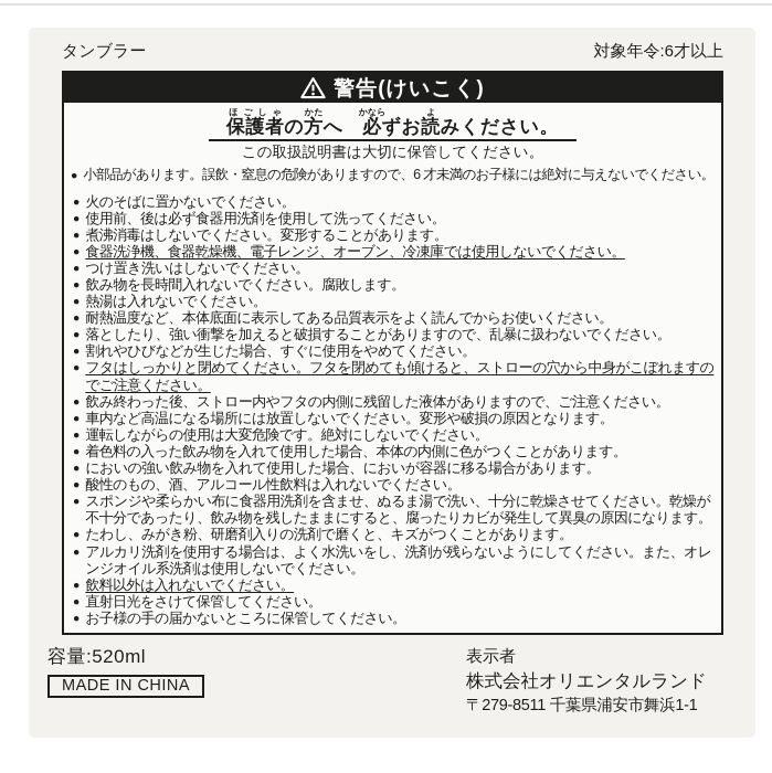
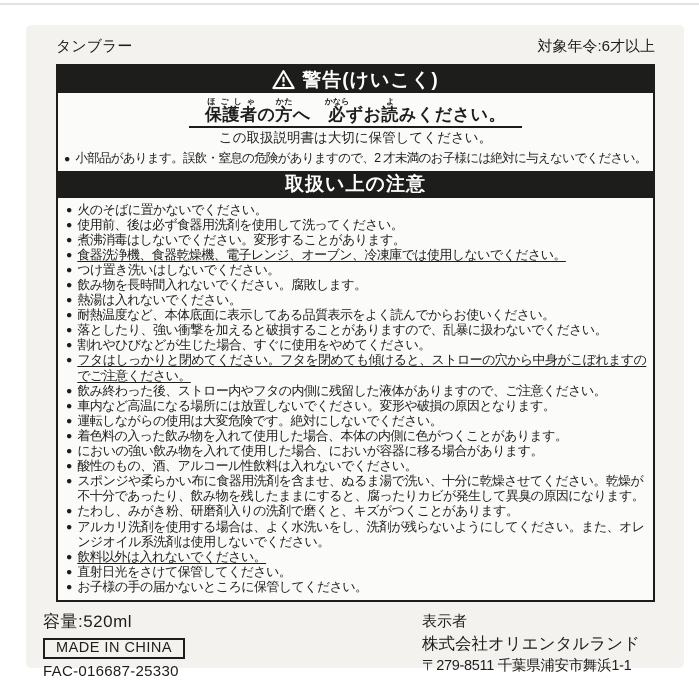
  タンブラー
  対象年令:6才以上
  警告(けいこく)
  保護者ほごしゃの方かたへ 必かならずお読よみください。
  この取扱説明書は大切に保管してください。
  ●
- 小部品があります。誤飲・窒息の危険がありますので、6 才未満のお子様には絶対に与えないでください。
+ 小部品があります。誤飲・窒息の危険がありますので、2 才未満のお子様には絶対に与えないでください。
+ 取扱い上の注意
  ●
  火のそばに置かないでください。
  ●
  使用前、後は必ず食器用洗剤を使用して洗ってください。
  ●
  煮沸消毒はしないでください。変形することがあります。
  ●
  食器洗浄機、食器乾燥機、電子レンジ、オーブン、冷凍庫では使用しないでください。
  ●
  つけ置き洗いはしないでください。
  ●
  飲み物を長時間入れないでください。腐敗します。
  ●
  熱湯は入れないでください。
  ●
  耐熱温度など、本体底面に表示してある品質表示をよく読んでからお使いください。
  ●
  落としたり、強い衝撃を加えると破損することがありますので、乱暴に扱わないでください。
  ●
  割れやひびなどが生じた場合、すぐに使用をやめてください。
  ●
  フタはしっかりと閉めてください。フタを閉めても傾けると、ストローの穴から中身がこぼれますのでご注意ください。
  ●
  飲み終わった後、ストロー内やフタの内側に残留した液体がありますので、ご注意ください。
  ●
  車内など高温になる場所には放置しないでください。変形や破損の原因となります。
  ●
  運転しながらの使用は大変危険です。絶対にしないでください。
  ●
  着色料の入った飲み物を入れて使用した場合、本体の内側に色がつくことがあります。
  ●
  においの強い飲み物を入れて使用した場合、においが容器に移る場合があります。
  ●
  酸性のもの、酒、アルコール性飲料は入れないでください。
  ●
  スポンジや柔らかい布に食器用洗剤を含ませ、ぬるま湯で洗い、十分に乾燥させてください。乾燥が不十分であったり、飲み物を残したままにすると、腐ったりカビが発生して異臭の原因になります。
  ●
  たわし、みがき粉、研磨剤入りの洗剤で磨くと、キズがつくことがあります。
  ●
  アルカリ洗剤を使用する場合は、よく水洗いをし、洗剤が残らないようにしてください。また、オレンジオイル系洗剤は使用しないでください。
  ●
  飲料以外は入れないでください。
  ●
  直射日光をさけて保管してください。
  ●
  お子様の手の届かないところに保管してください。
  容量:520ml
  MADE IN CHINA
+ FAC-016687-25330
  表示者
  株式会社オリエンタルランド
  〒279-8511 千葉県浦安市舞浜1-1
